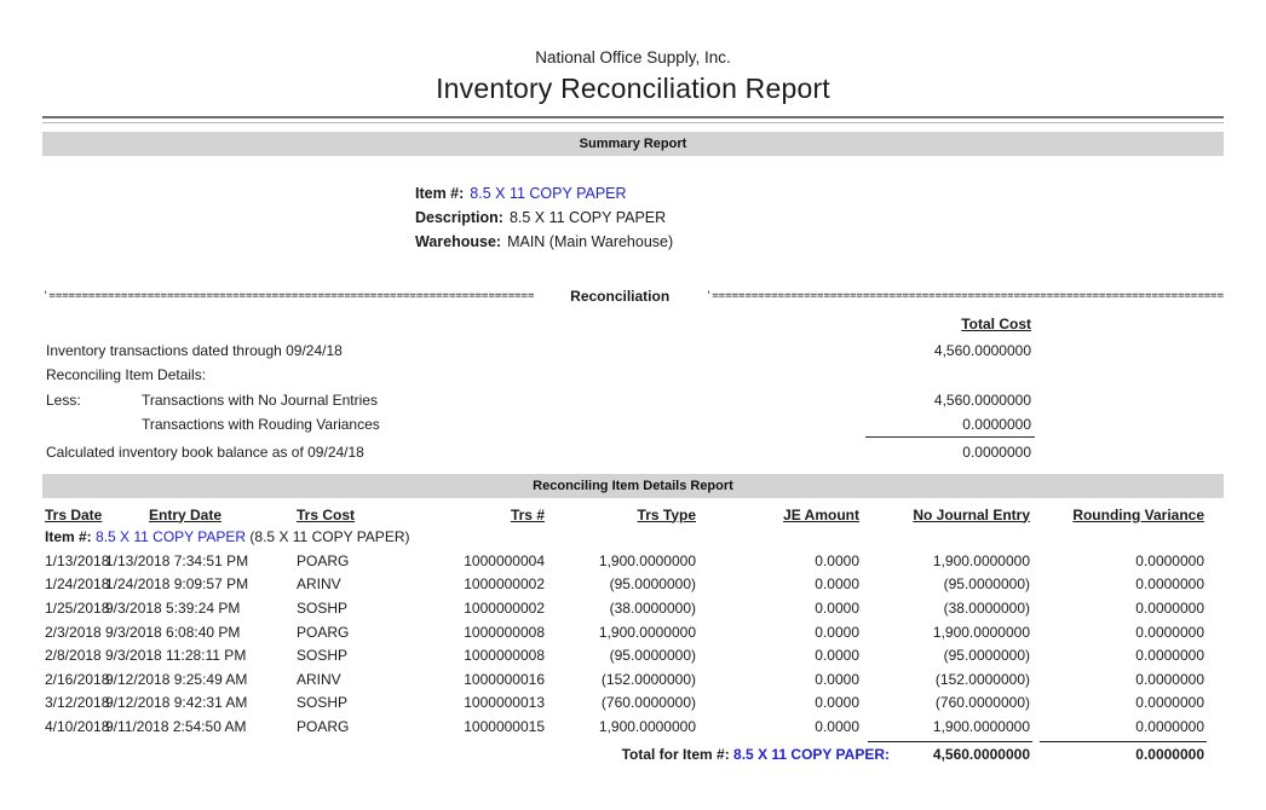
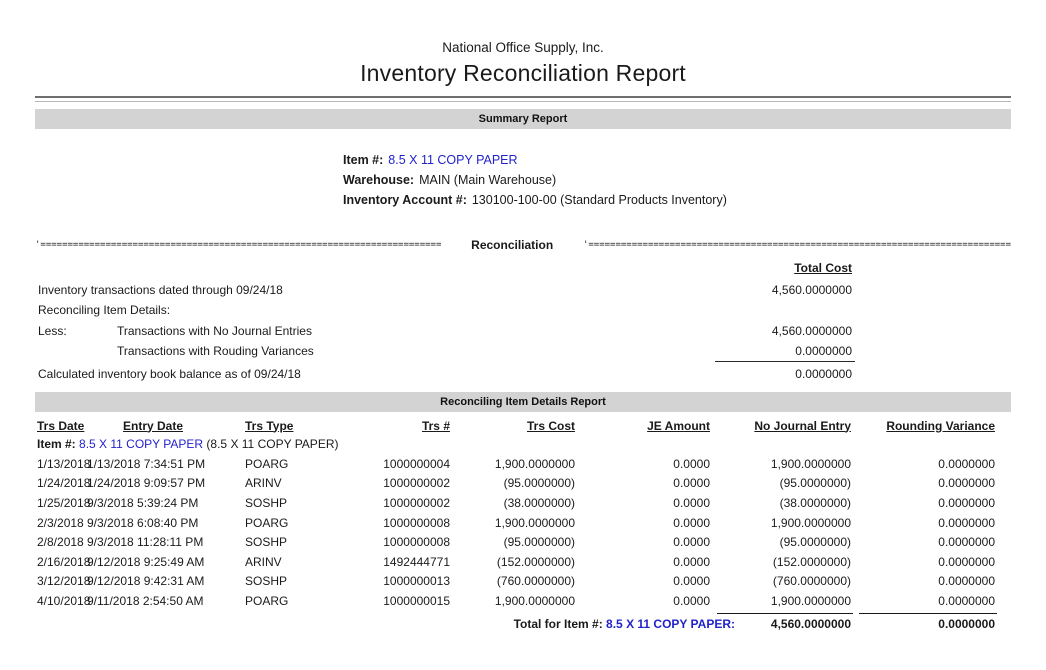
  National Office Supply, Inc.
  Inventory Reconciliation Report
  Summary Report
  Item #: 8.5 X 11 COPY PAPER
- Description: 8.5 X 11 COPY PAPER
  Warehouse: MAIN (Main Warehouse)
+ Inventory Account #: 130100-100-00 (Standard Products Inventory)
  '==========================================================================
  Reconciliation
  '==============================================================================
  Total Cost
  Inventory transactions dated through 09/24/18
  4,560.0000000
  Reconciling Item Details:
  Less:
  Transactions with No Journal Entries
  4,560.0000000
  Transactions with Rouding Variances
  0.0000000
  Calculated inventory book balance as of 09/24/18
  0.0000000
  Reconciling Item Details Report
  Trs Date
  Entry Date
- Trs Cost
+ Trs Type
  Trs #
- Trs Type
+ Trs Cost
  JE Amount
  No Journal Entry
  Rounding Variance
  Item #: 8.5 X 11 COPY PAPER (8.5 X 11 COPY PAPER)
  1/13/201
  1/13/2018 7:34:51 PM
  POARG
  1000000004
  1,900.0000000
  0.0000
  1,900.0000000
  0.0000000
  1/24/201
  1/24/2018 9:09:57 PM
  ARINV
  1000000002
  (95.0000000)
  0.0000
  (95.0000000)
  0.0000000
  1/25/201
  9/3/2018 5:39:24 PM
  SOSHP
  1000000002
  (38.0000000)
  0.0000
  (38.0000000)
  0.0000000
  2/3/2018
  9/3/2018 6:08:40 PM
  POARG
  1000000008
  1,900.0000000
  0.0000
  1,900.0000000
  0.0000000
  2/8/2018
  9/3/2018 11:28:11 PM
  SOSHP
  1000000008
  (95.0000000)
  0.0000
  (95.0000000)
  0.0000000
  2/16/201
  9/12/2018 9:25:49 AM
  ARINV
- 1000000016
+ 1492444771
  (152.0000000)
  0.0000
  (152.0000000)
  0.0000000
  3/12/201
  9/12/2018 9:42:31 AM
  SOSHP
  1000000013
  (760.0000000)
  0.0000
  (760.0000000)
  0.0000000
  4/10/201
  9/11/2018 2:54:50 AM
  POARG
  1000000015
  1,900.0000000
  0.0000
  1,900.0000000
  0.0000000
  Total for Item #: 8.5 X 11 COPY PAPER:
  4,560.0000000
  0.0000000
